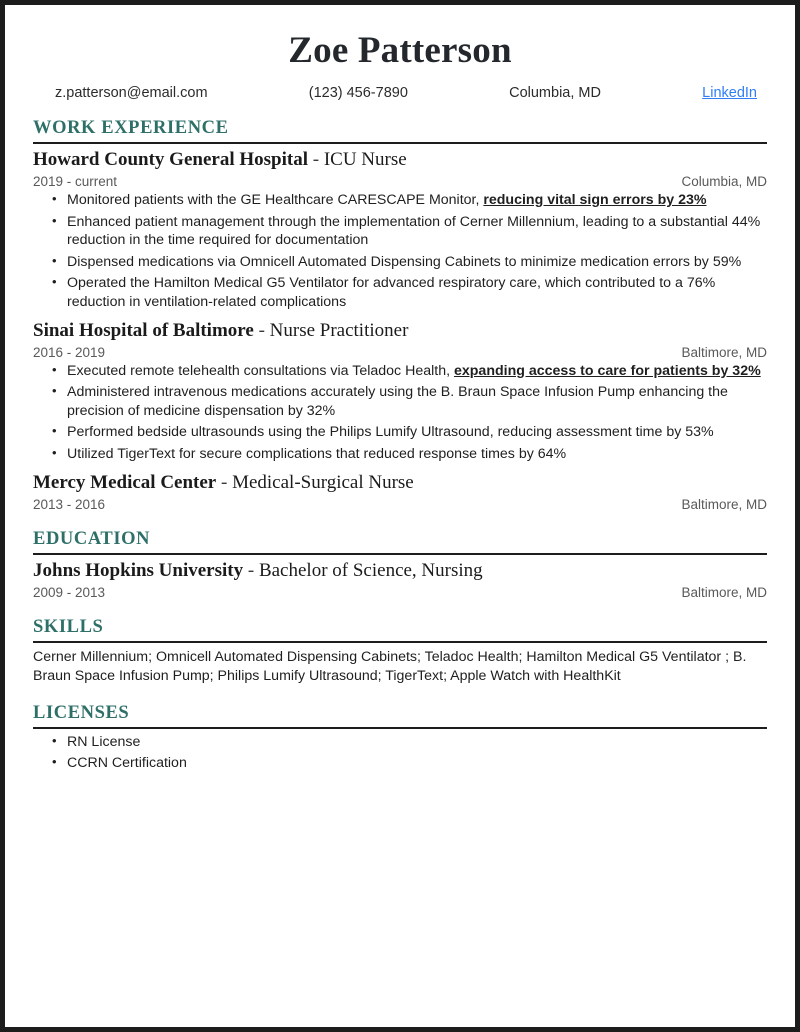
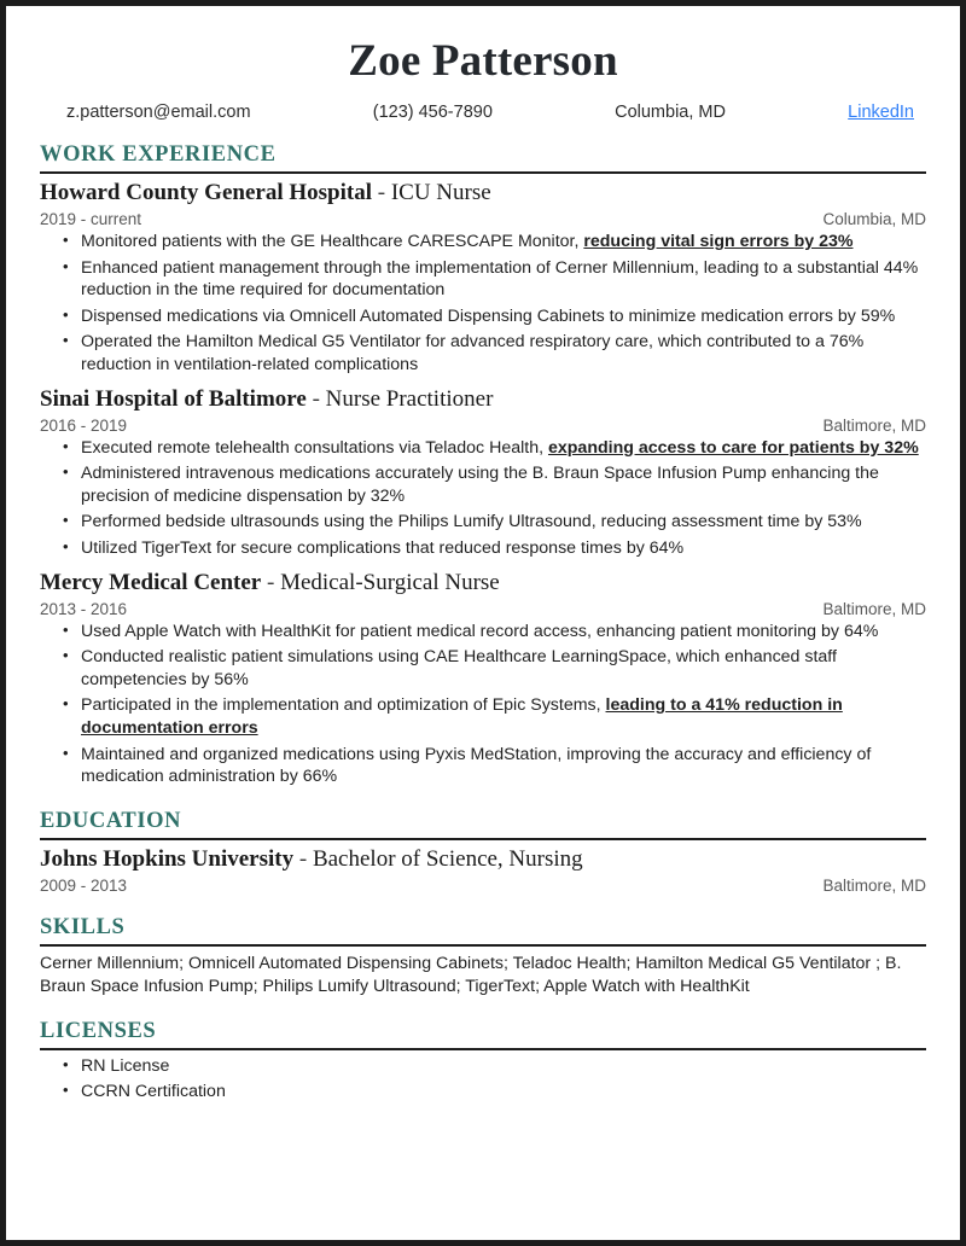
  Zoe Patterson
  z.patterson@email.com
  (123) 456-7890
  Columbia, MD
  LinkedIn
  WORK EXPERIENCE
  Howard County General Hospital - ICU Nurse
  2019 - current
  Columbia, MD
  Monitored patients with the GE Healthcare CARESCAPE Monitor, reducing vital sign errors by 23%
  Enhanced patient management through the implementation of Cerner Millennium, leading to a substantial 44% reduction in the time required for documentation
  Dispensed medications via Omnicell Automated Dispensing Cabinets to minimize medication errors by 59%
  Operated the Hamilton Medical G5 Ventilator for advanced respiratory care, which contributed to a 76% reduction in ventilation-related complications
  Sinai Hospital of Baltimore - Nurse Practitioner
  2016 - 2019
  Baltimore, MD
  Executed remote telehealth consultations via Teladoc Health, expanding access to care for patients by 32%
  Administered intravenous medications accurately using the B. Braun Space Infusion Pump enhancing the precision of medicine dispensation by 32%
  Performed bedside ultrasounds using the Philips Lumify Ultrasound, reducing assessment time by 53%
  Utilized TigerText for secure complications that reduced response times by 64%
  Mercy Medical Center - Medical-Surgical Nurse
  2013 - 2016
  Baltimore, MD
+ Used Apple Watch with HealthKit for patient medical record access, enhancing patient monitoring by 64%
+ Conducted realistic patient simulations using CAE Healthcare LearningSpace, which enhanced staff competencies by 56%
+ Participated in the implementation and optimization of Epic Systems, leading to a 41% reduction in documentation errors
+ Maintained and organized medications using Pyxis MedStation, improving the accuracy and efficiency of medication administration by 66%
  EDUCATION
  Johns Hopkins University - Bachelor of Science, Nursing
  2009 - 2013
  Baltimore, MD
  SKILLS
  Cerner Millennium; Omnicell Automated Dispensing Cabinets; Teladoc Health; Hamilton Medical G5 Ventilator ; B. Braun Space Infusion Pump; Philips Lumify Ultrasound; TigerText; Apple Watch with HealthKit
  LICENSES
  RN License
  CCRN Certification
